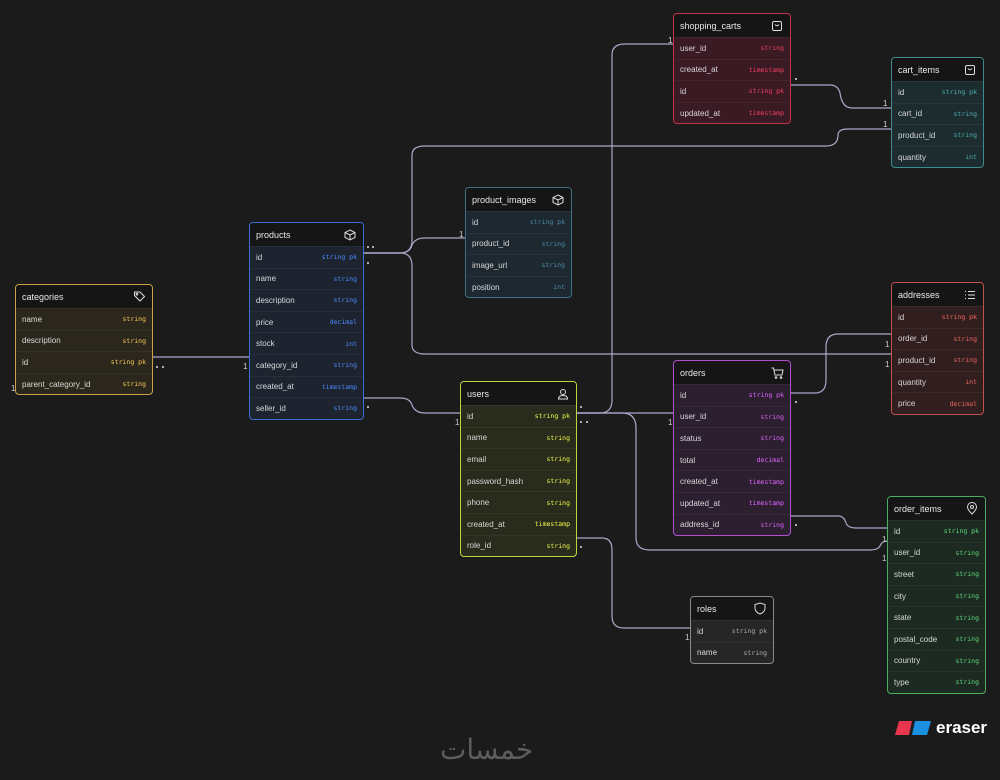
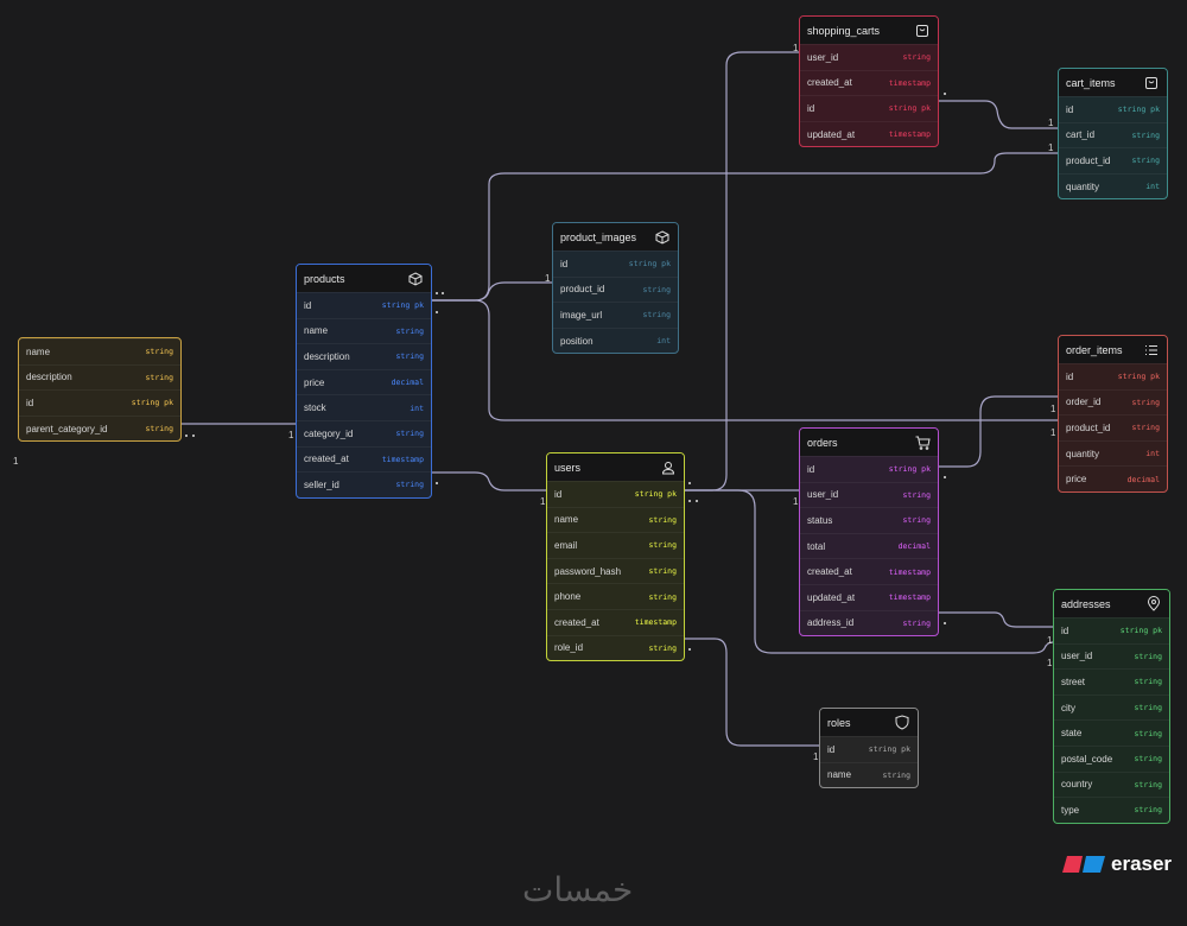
  shopping_carts
  user_id
  string
  created_at
  timestamp
  id
  string pk
  updated_at
  timestamp
  cart_items
  id
  string pk
  cart_id
  string
  product_id
  string
  quantity
  int
  product_images
  id
  string pk
  product_id
  string
  image_url
  string
  position
  int
  products
  id
  string pk
  name
  string
  description
  string
  price
  decimal
  stock
  int
  category_id
  string
  created_at
  timestamp
  seller_id
  string
- categories
  name
  string
  description
  string
  id
  string pk
  parent_category_id
  string
  users
  id
  string pk
  name
  string
  email
  string
  password_hash
  string
  phone
  string
  created_at
  timestamp
  role_id
  string
  orders
  id
  string pk
  user_id
  string
  status
  string
  total
  decimal
  created_at
  timestamp
  updated_at
  timestamp
  address_id
  string
- addresses
+ order_items
  id
  string pk
  order_id
  string
  product_id
  string
  quantity
  int
  price
  decimal
- order_items
+ addresses
  id
  string pk
  user_id
  string
  street
  string
  city
  string
  state
  string
  postal_code
  string
  country
  string
  type
  string
  roles
  id
  string pk
  name
  string
  1
  1
  1
  1
  1
  1
  1
  1
  1
  1
  1
  1
  1
  eraser
  خمسات
